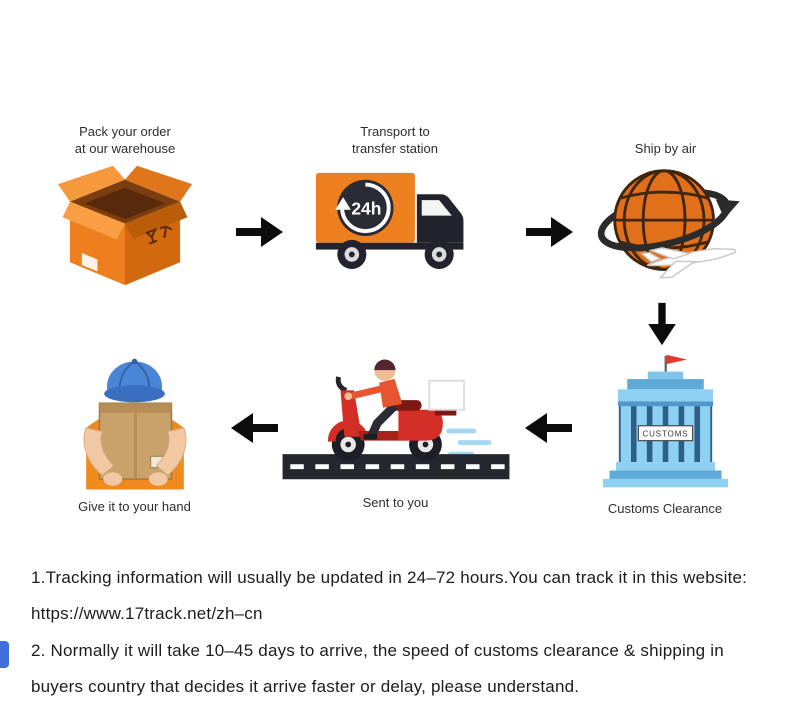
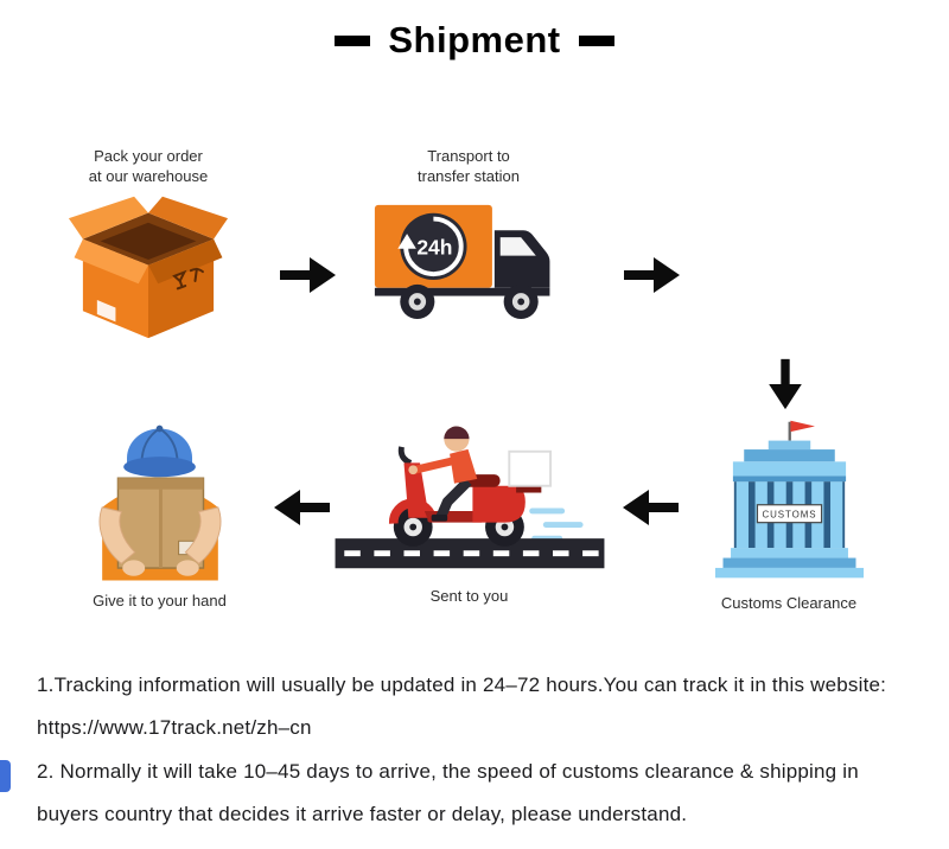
+ Shipment
  Pack your order
  at our warehouse
  Transport to
  transfer station
  24h
- Ship by air
  CUSTOMS
  Customs Clearance
  Sent to you
  Give it to your hand
  1.Tracking information will usually be updated in 24–72 hours.You can track it in this website:
  https://www.17track.net/zh–cn
  2. Normally it will take 10–45 days to arrive, the speed of customs clearance & shipping in
  buyers country that decides it arrive faster or delay, please understand.
